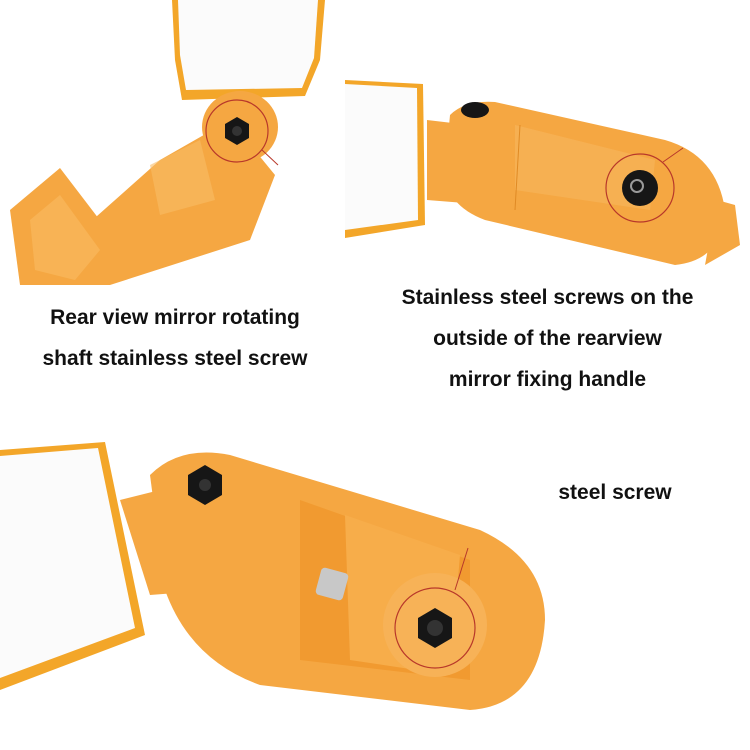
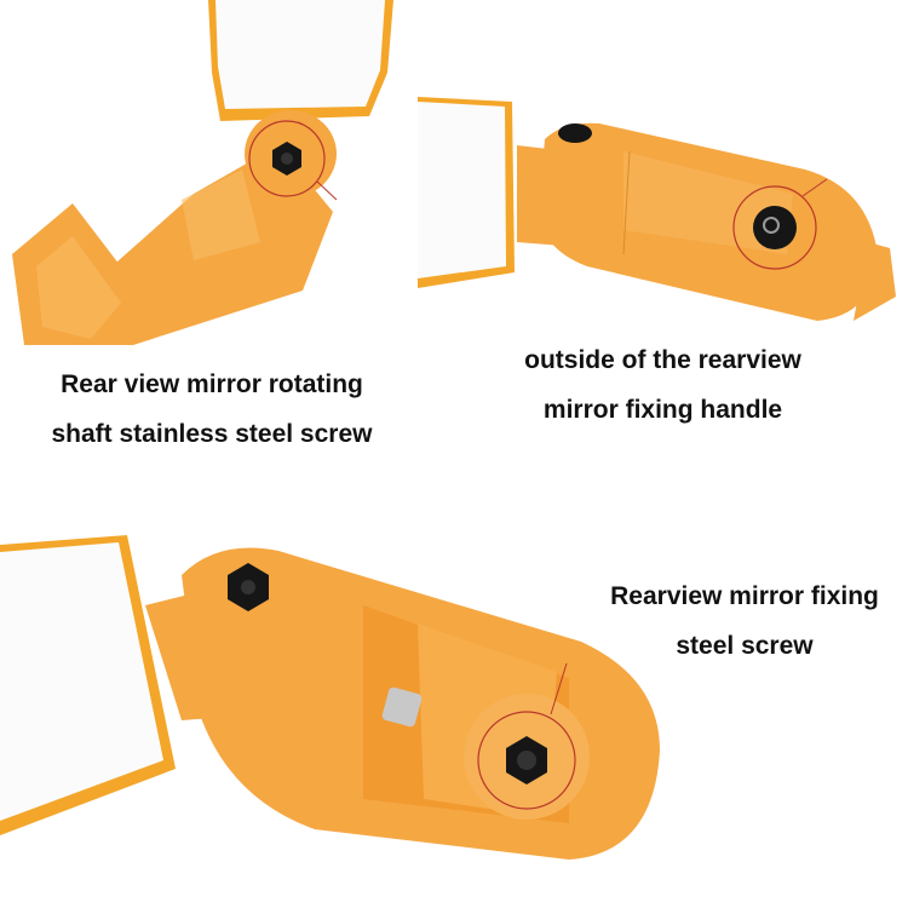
  Rear view mirror rotating
  shaft stainless steel screw
- Stainless steel screws on the
  outside of the rearview
  mirror fixing handle
+ Rearview mirror fixing
  steel screw
